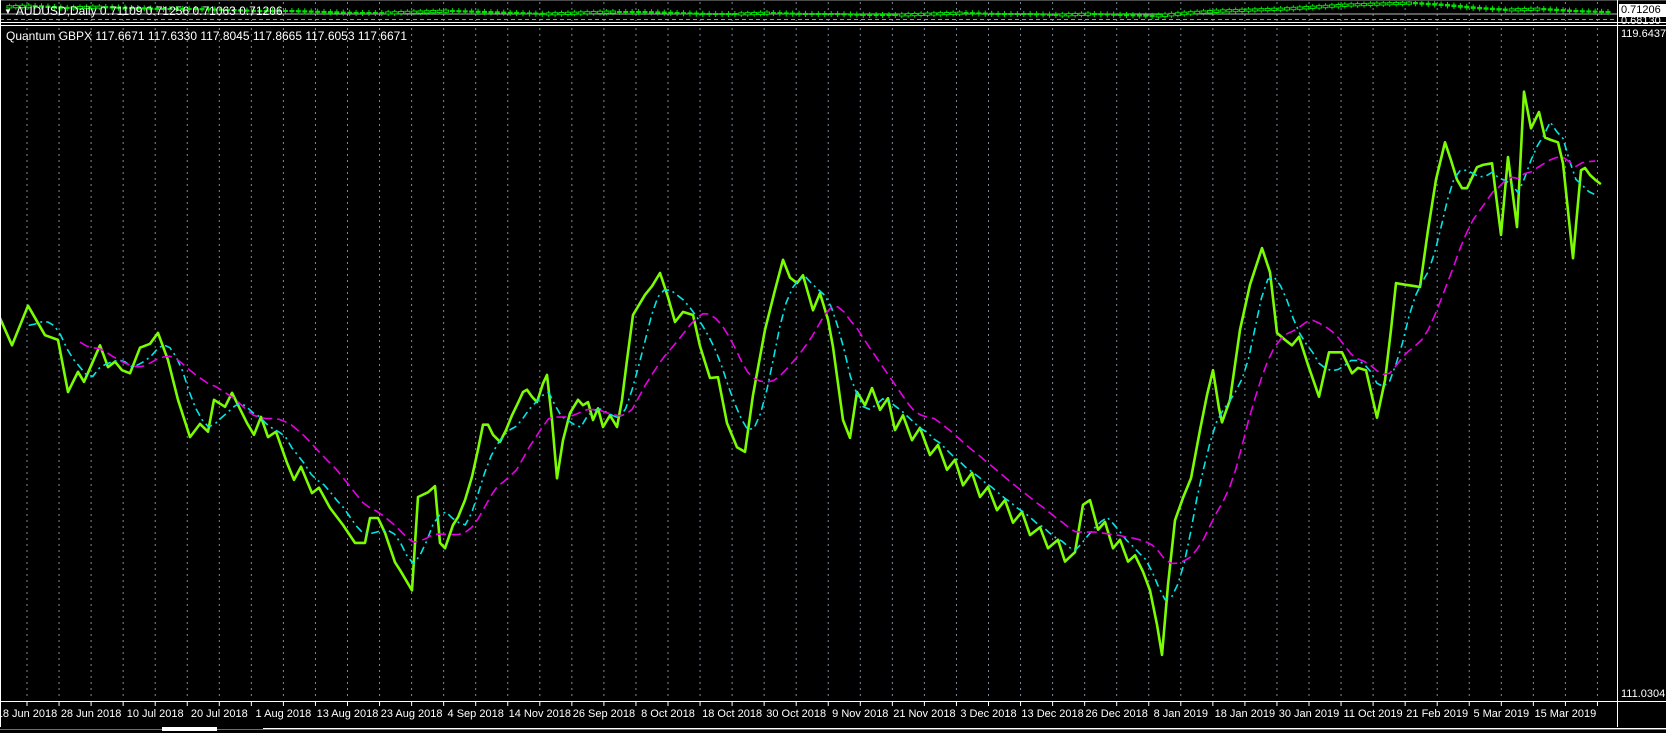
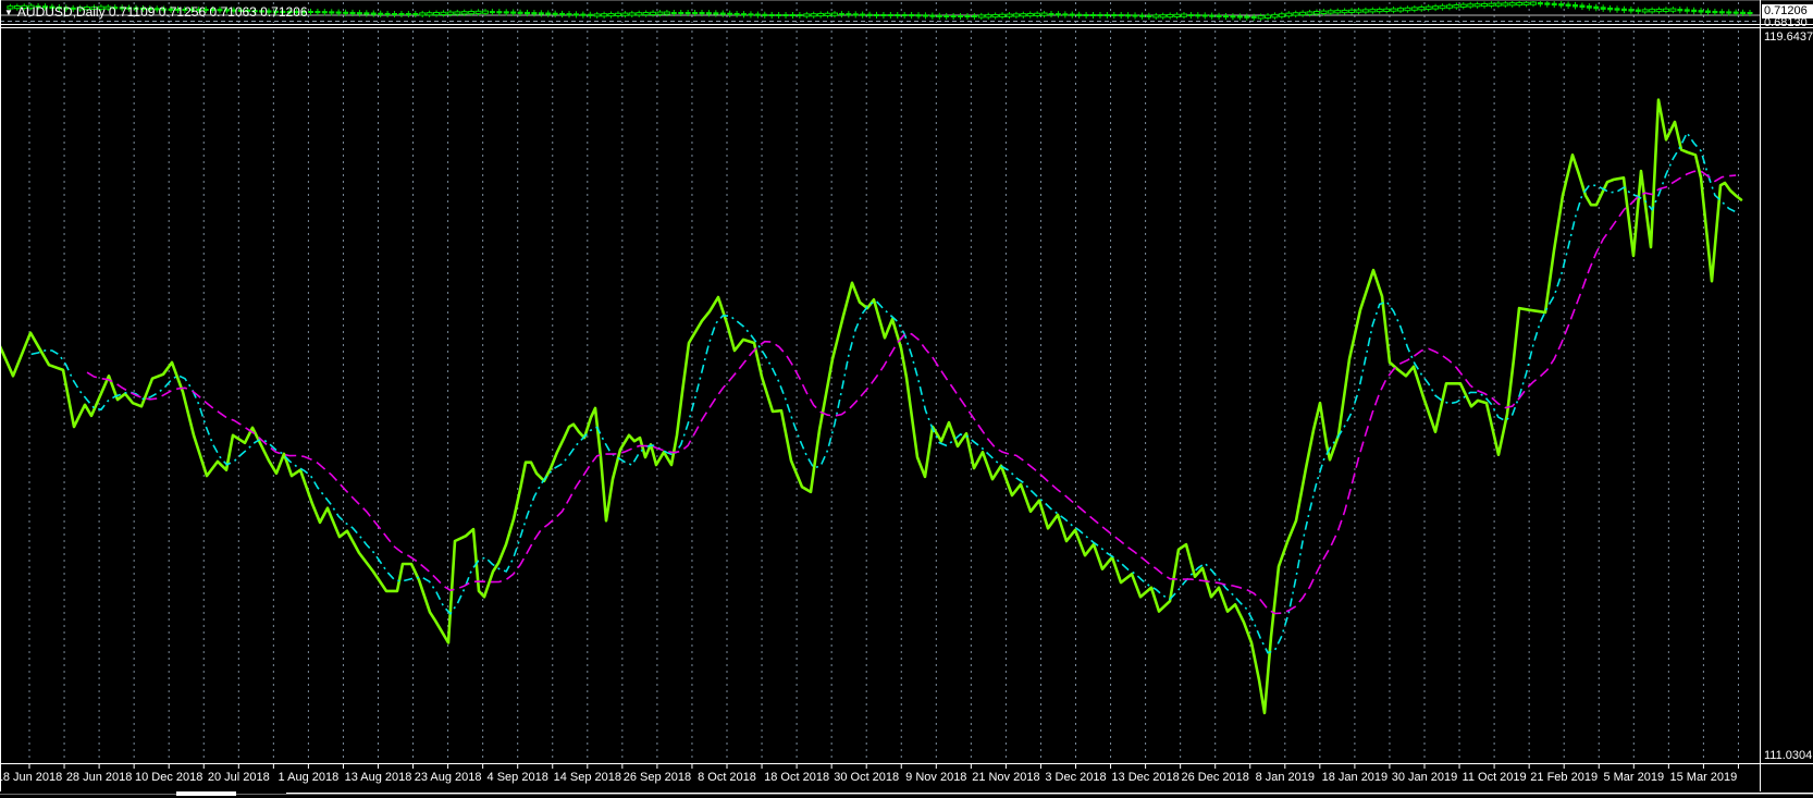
  ▼ AUDUSD,Daily 0.71109 0.71256 0.71063 0.71206
- Quantum GBPX 117.6671 117.6330 117.8045 117.8665 117.6053 117.6671
  0.71206
  0.68130
  119.6437
  111.0304
  8 Jun 2018
  28 Jun 2018
- 10 Jul 2018
+ 10 Dec 2018
  20 Jul 2018
  1 Aug 2018
  13 Aug 2018
  23 Aug 2018
  4 Sep 2018
- 14 Nov 2018
+ 14 Sep 2018
  26 Sep 2018
  8 Oct 2018
  18 Oct 2018
  30 Oct 2018
  9 Nov 2018
  21 Nov 2018
  3 Dec 2018
  13 Dec 2018
  26 Dec 2018
  8 Jan 2019
  18 Jan 2019
  30 Jan 2019
  11 Oct 2019
  21 Feb 2019
  5 Mar 2019
  15 Mar 2019
